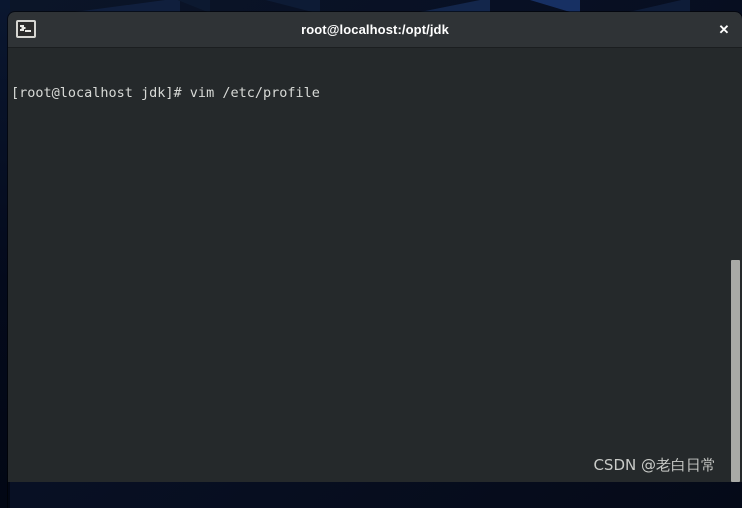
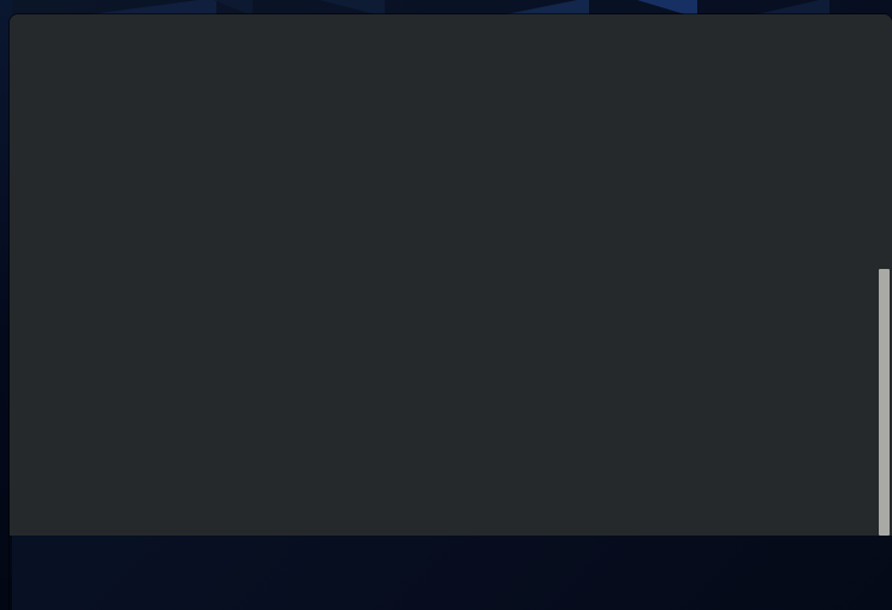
- root@localhost:/opt/jdk
- ✕
- [root@localhost jdk]# vim /etc/profile
- CSDN @老白日常
